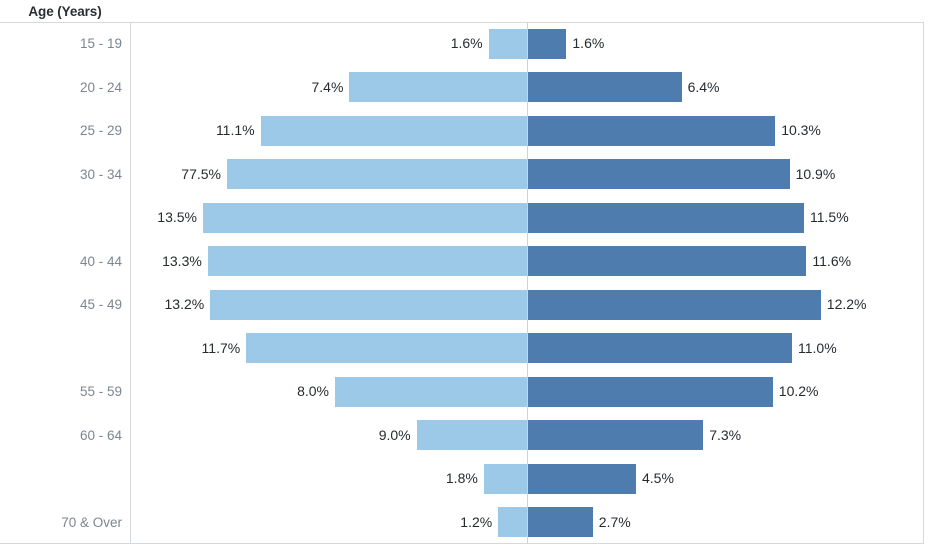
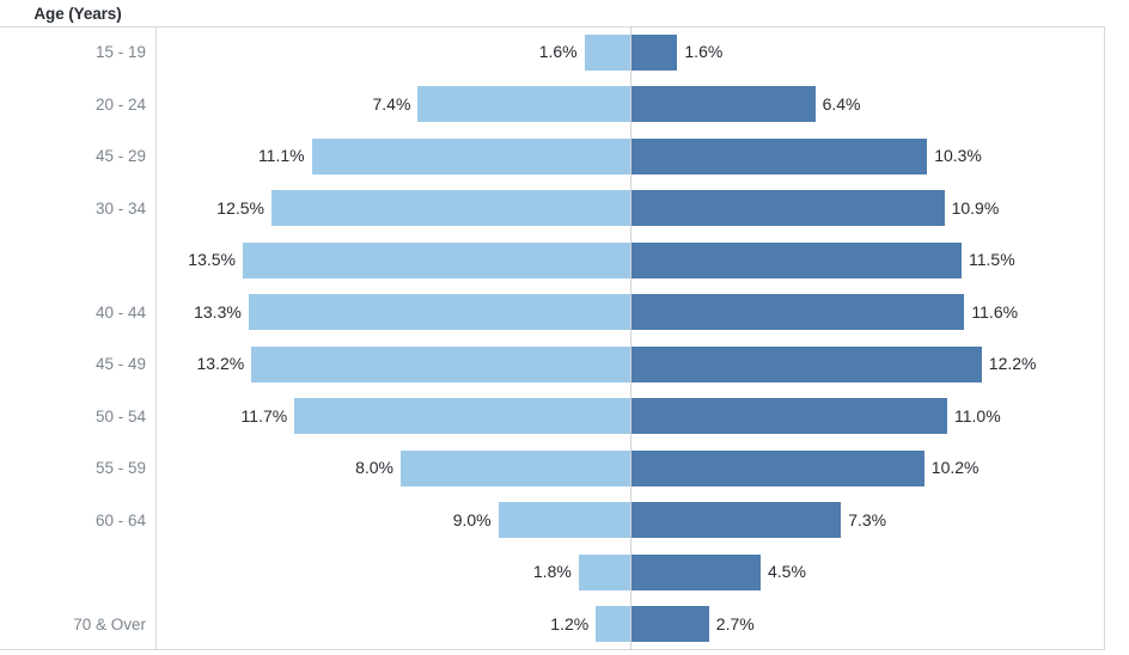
  Age (Years)
  15 - 19
  1.6%
  1.6%
  20 - 24
  7.4%
  6.4%
- 25 - 29
+ 45 - 29
  11.1%
  10.3%
  30 - 34
- 77.5%
+ 12.5%
  10.9%
  13.5%
  11.5%
  40 - 44
  13.3%
  11.6%
  45 - 49
  13.2%
  12.2%
+ 50 - 54
  11.7%
  11.0%
  55 - 59
  8.0%
  10.2%
  60 - 64
  9.0%
  7.3%
  1.8%
  4.5%
  70 & Over
  1.2%
  2.7%
